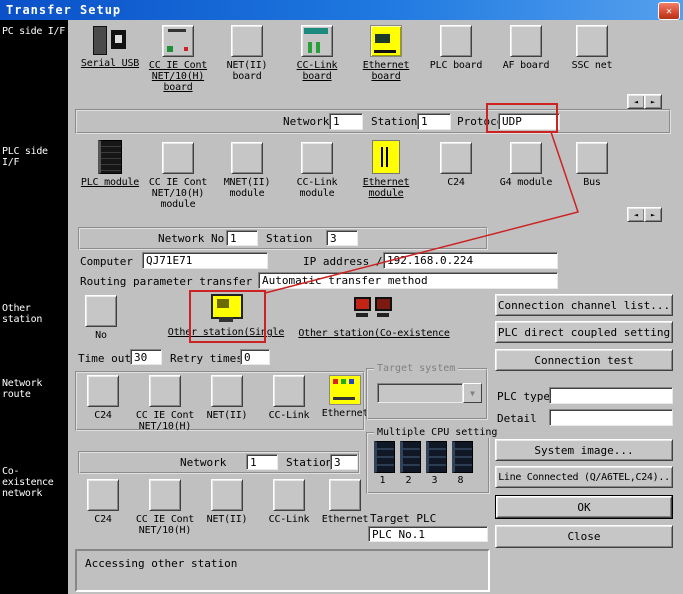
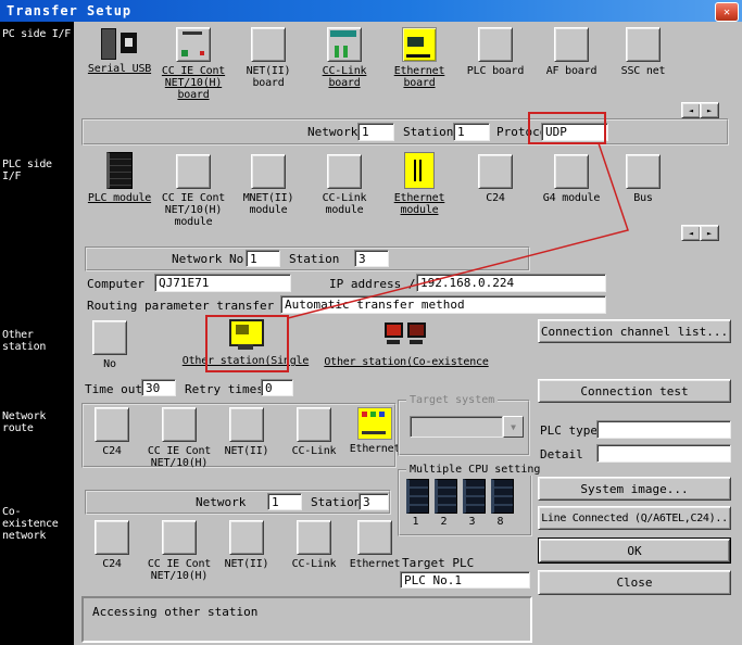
  Transfer Setup
  ✕
  PC side I/F
  PLC side I/F
  Other station
  Network route
  Co-existence network
  Serial USB
  CC IE Cont NET/10(H) board
  NET(II) board
  CC-Link board
  Ethernet board
  PLC board
  AF board
  SSC net
  ◄
  ►
  Network
  1
  Station
  1
  UDP
  PLC module
  CC IE Cont NET/10(H) module
  MNET(II) module
  CC-Link module
  Ethernet module
  C24
  G4 module
  Bus
  ◄
  ►
  Network No
  1
  Station
  3
  Computer
  QJ71E71
  IP address /
  92.168.0.224
  Routing parameter transfer
  Automatc transfer method
  No
  Other station(Single
  Other station(Co-existence
  Time out
  30
  Retry time
  0
  C24
  CC IE Cont NET/10(H)
  NET(II)
  CC-Link
  Ethernet
  Target system
  ▼
  Connection channel list...
- PLC direct coupled setting
  Connection test
  PLC type
  Detail
  System image...
  Line Connected (Q/A6TEL,C24)..
  OK
  Close
  Multiple CPU setting
  1
  2
  3
  8
  Target PLC
  PLC No.1
  Network
  1
  Statio
  3
  C24
  CC IE Cont NET/10(H)
  NET(II)
  CC-Link
  Ethernet
  Accessing other station
